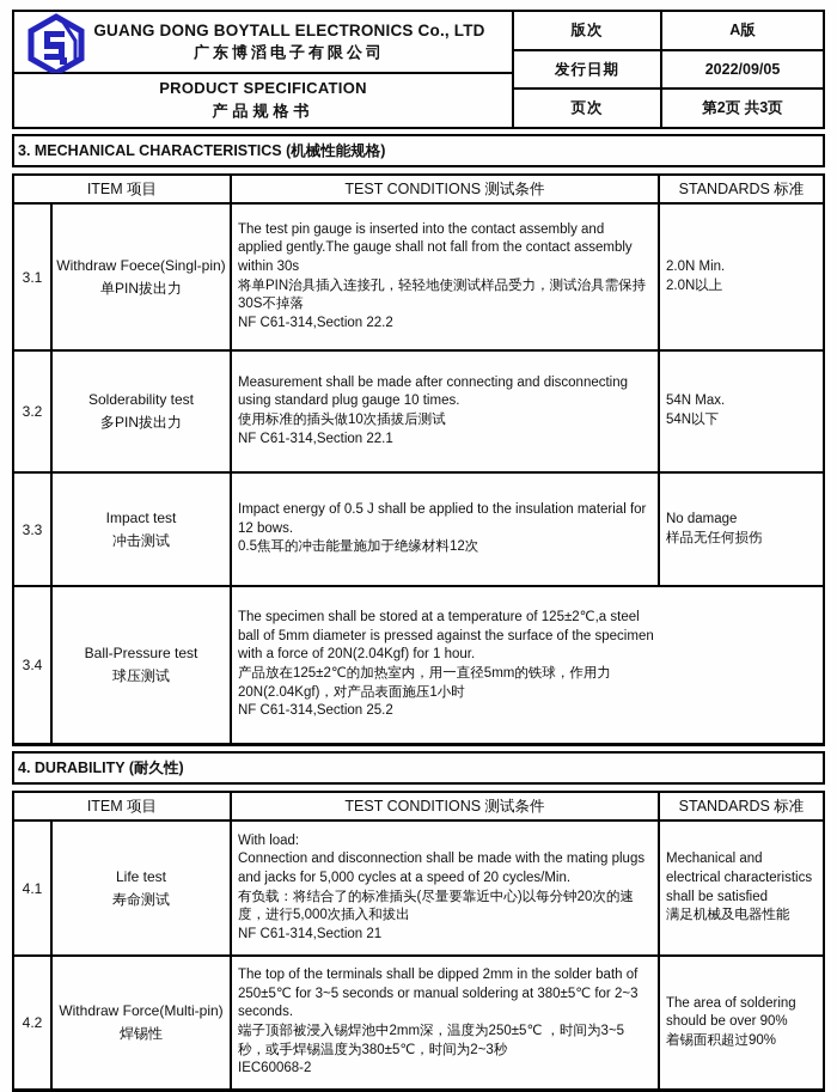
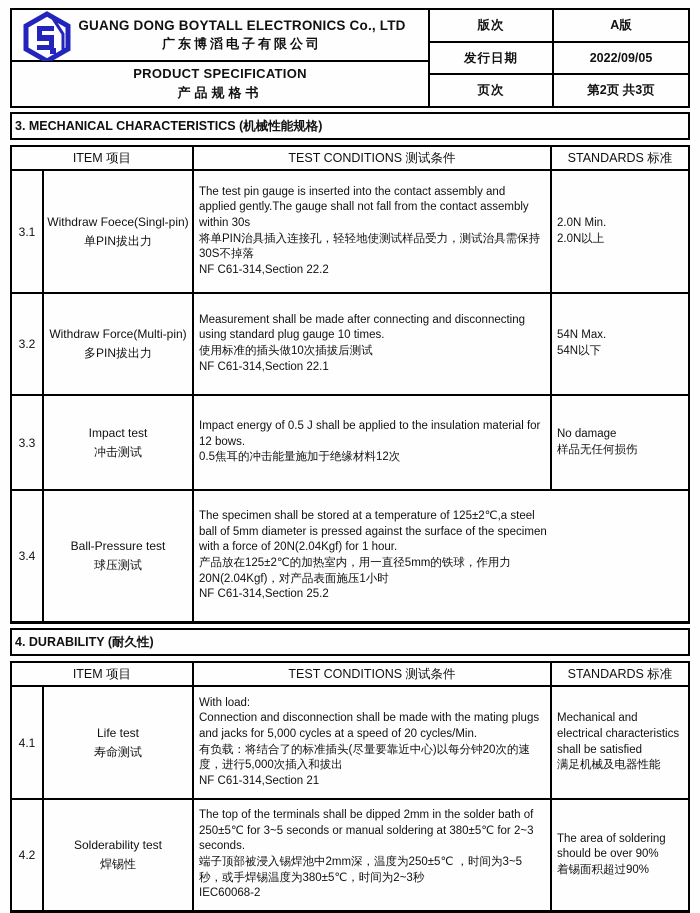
  GUANG DONG BOYTALL ELECTRONICS Co., LTD
  广东博滔电子有限公司
  PRODUCT SPECIFICATION
  产品规格书
  版次
  A版
  发行日期
  2022/09/05
  页次
  第2页 共3页
  3. MECHANICAL CHARACTERISTICS (机械性能规格)
  ITEM 项目
  TEST CONDITIONS 测试条件
  STANDARDS 标准
  3.1
  Withdraw Foece(Singl-pin)
  单PIN拔出力
  The test pin gauge is inserted into the contact assembly and applied gently.The gauge shall not fall from the contact assembly within 30s
  将单PIN治具插入连接孔，轻轻地使测试样品受力，测试治具需保持30S不掉落
  NF C61-314,Section 22.2
  2.0N Min.
  2.0N以上
  3.2
- Solderability test
+ Withdraw Force(Multi-pin)
  多PIN拔出力
  Measurement shall be made after connecting and disconnecting using standard plug gauge 10 times.
  使用标准的插头做10次插拔后测试
  NF C61-314,Section 22.1
  54N Max.
  54N以下
  3.3
  Impact test
  冲击测试
  Impact energy of 0.5 J shall be applied to the insulation material for 12 bows.
  0.5焦耳的冲击能量施加于绝缘材料12次
  No damage
  样品无任何损伤
  3.4
  Ball-Pressure test
  球压测试
  The specimen shall be stored at a temperature of 125±2℃,a steel ball of 5mm diameter is pressed against the surface of the specimen with a force of 20N(2.04Kgf) for 1 hour.
  产品放在125±2℃的加热室内，用一直径5mm的铁球，作用力20N(2.04Kgf)，对产品表面施压1小时
  NF C61-314,Section 25.2
  4. DURABILITY (耐久性)
  ITEM 项目
  TEST CONDITIONS 测试条件
  STANDARDS 标准
  4.1
  Life test
  寿命测试
  With load:
  Connection and disconnection shall be made with the mating plugs and jacks for 5,000 cycles at a speed of 20 cycles/Min.
  有负载：将结合了的标准插头(尽量要靠近中心)以每分钟20次的速度，进行5,000次插入和拔出
  NF C61-314,Section 21
  Mechanical and electrical characteristics shall be satisfied
  满足机械及电器性能
  4.2
- Withdraw Force(Multi-pin)
+ Solderability test
  焊锡性
  The top of the terminals shall be dipped 2mm in the solder bath of 250±5℃ for 3~5 seconds or manual soldering at 380±5℃ for 2~3 seconds.
  端子顶部被浸入锡焊池中2mm深，温度为250±5℃ ，时间为3~5秒，或手焊锡温度为380±5℃，时间为2~3秒
  IEC60068-2
  The area of soldering should be over 90%
  着锡面积超过90%
